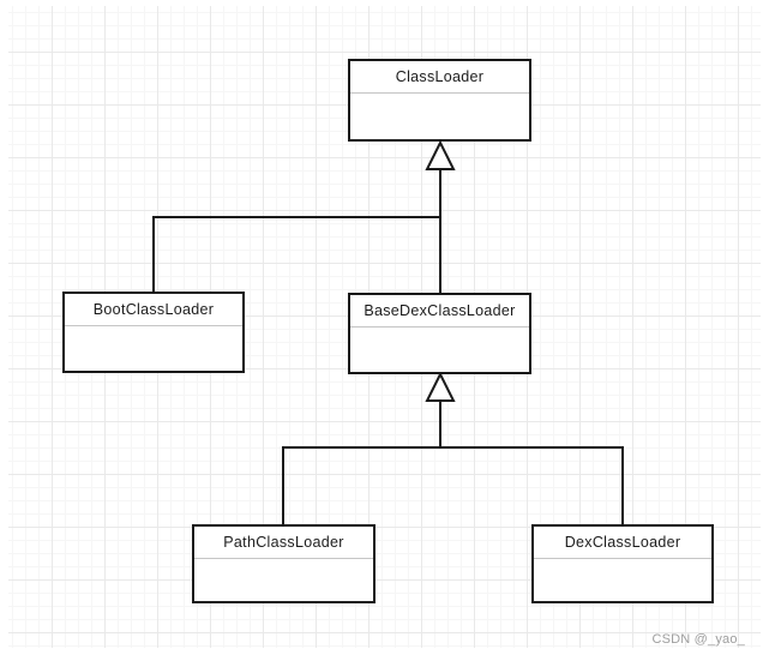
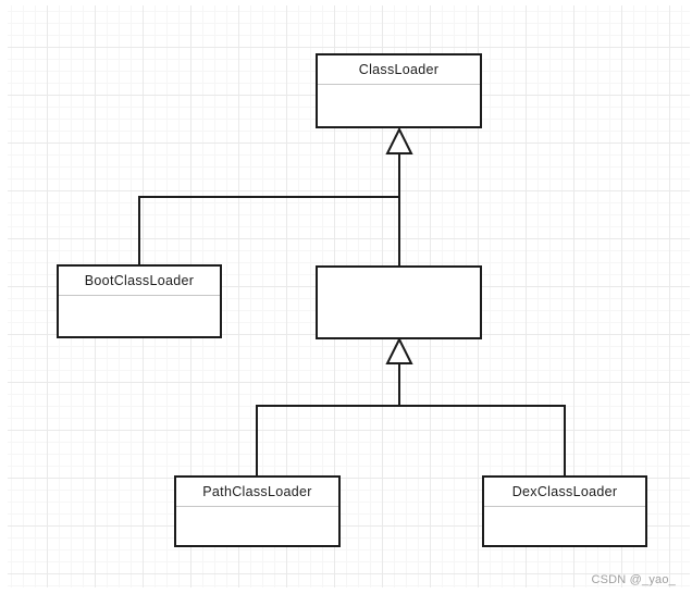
  ClassLoader
  BootClassLoader
- BaseDexClassLoader
  PathClassLoader
  DexClassLoader
  CSDN @_yao_
